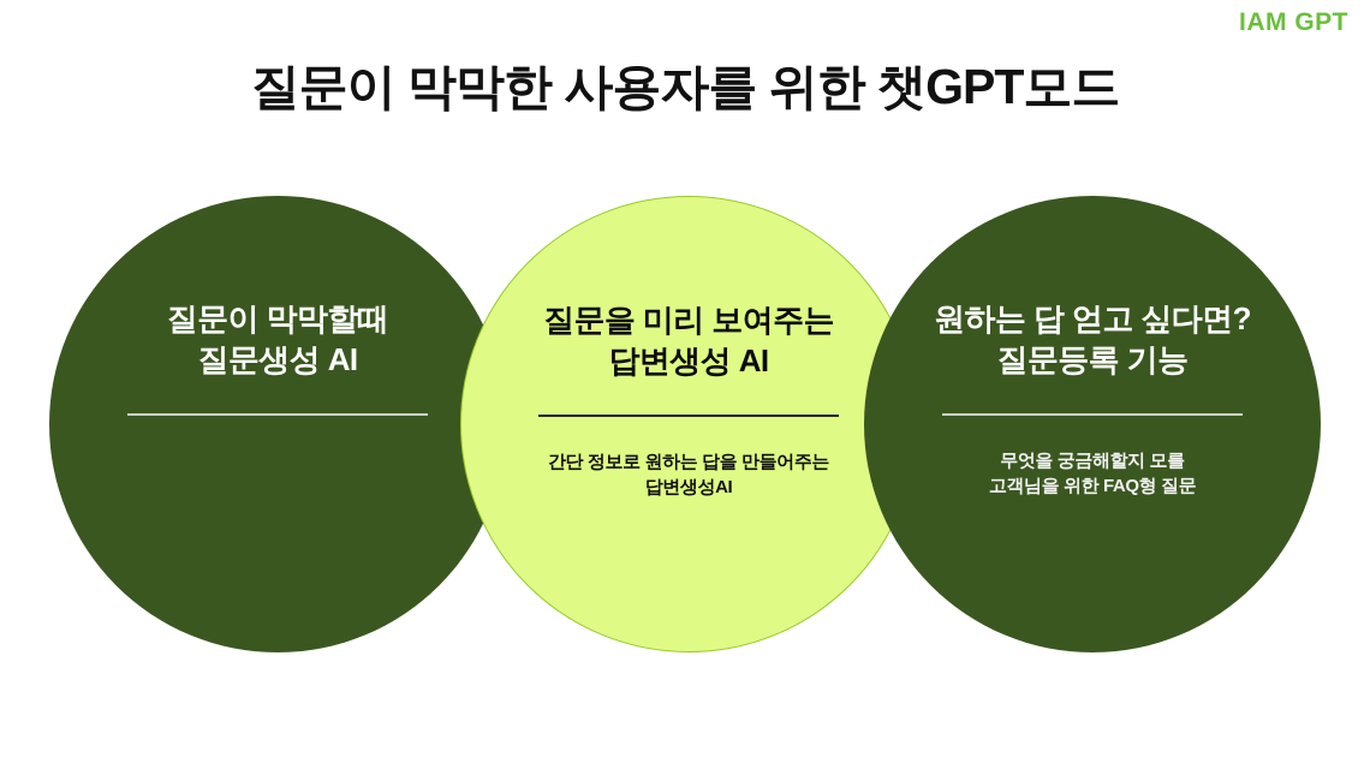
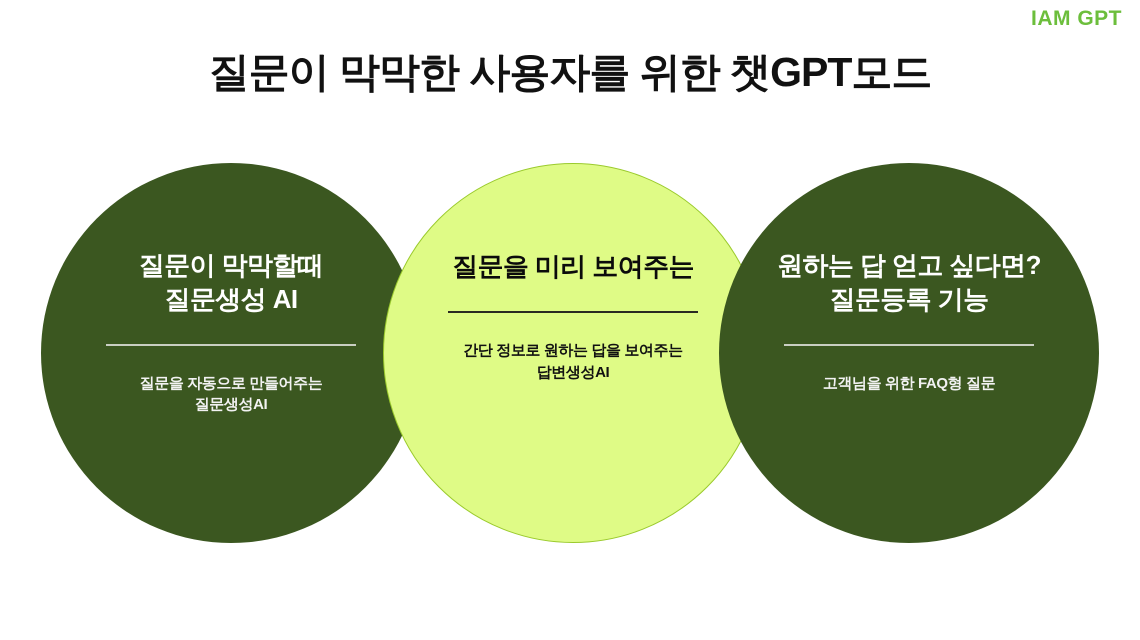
  IAM GPT
  질문이 막막한 사용자를 위한 챗GPT모드
  질문이 막막할때
  질문생성 AI
+ 질문을 자동으로 만들어주는
+ 질문생성AI
  질문을 미리 보여주는
- 답변생성 AI
- 간단 정보로 원하는 답을 만들어주는
+ 간단 정보로 원하는 답을 보여주는
  답변생성AI
  원하는 답 얻고 싶다면?
  질문등록 기능
- 무엇을 궁금해할지 모를
  고객님을 위한 FAQ형 질문
